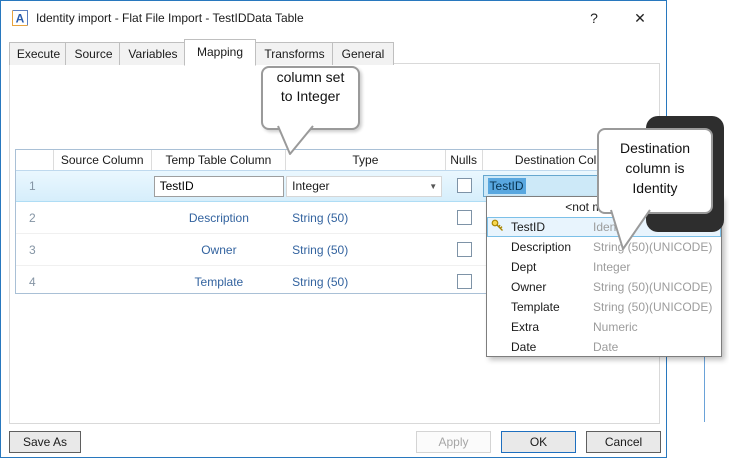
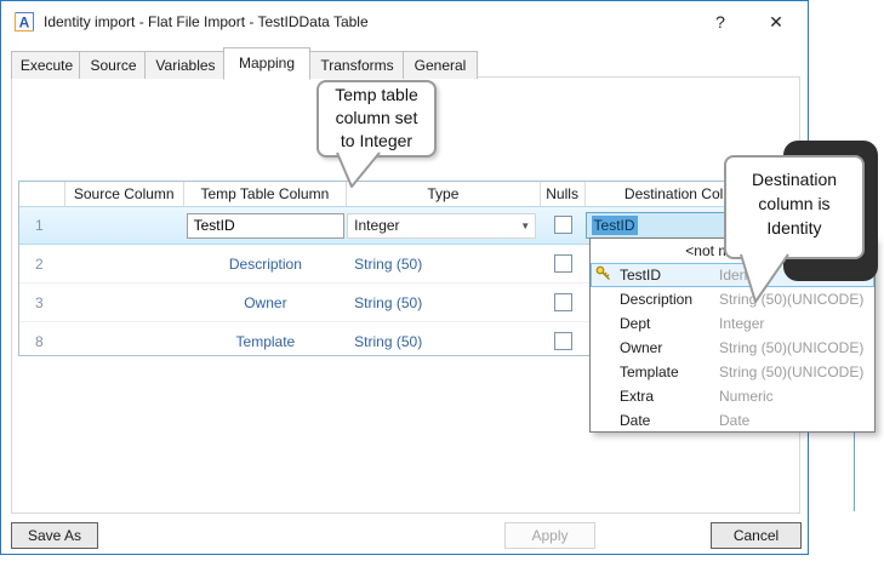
  A
  Identity import - Flat File Import - TestIDData Table
  ?
  ✕
  Execute
  Source
  Variables
  Mapping
  Transforms
  General
  Source Column
  Temp Table Column
  Type
  Nulls
  Destination Col
  1
  TestID
  Integer
  ▼
  TestID
  2
  Description
  String (50)
  3
  Owner
  String (50)
- 4
+ 8
  Template
  String (50)
  Save As
  Apply
- OK
  Cancel
  TestID
  Description
  String (50)(UNICODE)
  Dept
  Integer
  Owner
  String (50)(UNICODE)
  Template
  String (50)(UNICODE)
  Extra
  Numeric
  Date
  Date
+ Temp table
  column set
  to Integer
  Destination
  column is
  Identity
